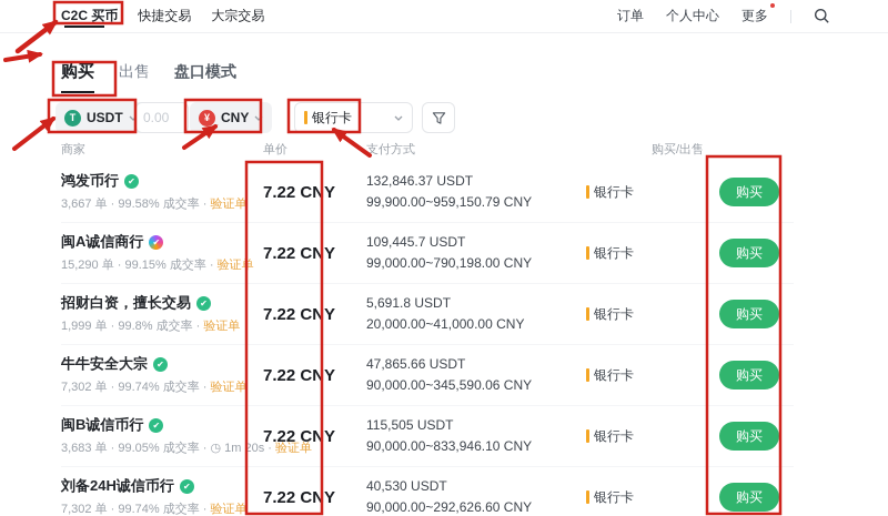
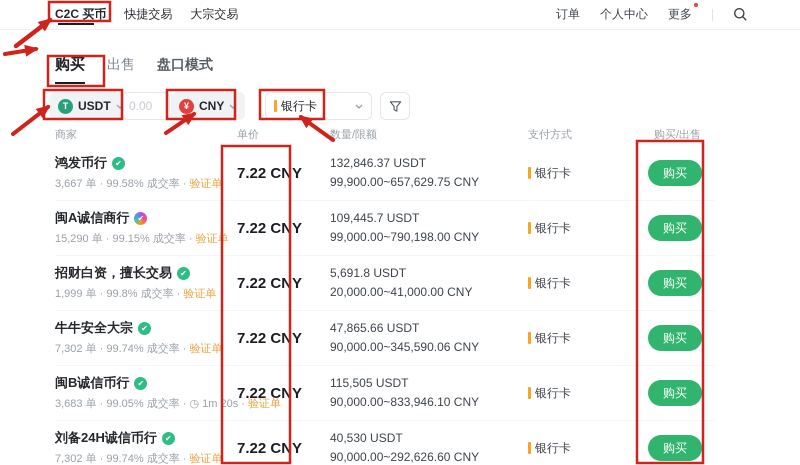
  C2C 买币
  快捷交易
  大宗交易
  订单
  个人中心
  更多
  购买
  出售
  盘口模式
  T
  USDT
  0.00
  ¥
  CNY
  银行卡
  商家
  单价
+ 数量/限额
  支付方式
  购买/出售
  鸿发币行
  ✔
  3,667 单 · 99.58% 成交率 · 验证单
  7.22 CNY
  132,846.37 USDT
- 99,900.00~959,150.79 CNY
+ 99,900.00~657,629.75 CNY
  银行卡
  购买
  闽A诚信商行
  ✔
  15,290 单 · 99.15% 成交率 · 验证
  7.22 CNY
  109,445.7 USDT
  99,000.00~790,198.00 CNY
  银行卡
  购买
  招财白资，擅长交易
  ✔
  1,999 单 · 99.8% 成交率 · 验证单
  7.22 CNY
  5,691.8 USDT
  20,000.00~41,000.00 CNY
  银行卡
  购买
  牛牛安全大宗
  ✔
  7,302 单 · 99.74% 成交率 · 验证单
  7.22 CNY
  47,865.66 USDT
  90,000.00~345,590.06 CNY
  银行卡
  购买
  闽B诚信币行
  ✔
  3,683 单 · 99.05% 成交率 · ◷ 1m 20s · 验证单
  7.22 CNY
  115,505 USDT
  90,000.00~833,946.10 CNY
  银行卡
  购买
  刘备24H诚信币行
  ✔
  7,302 单 · 99.74% 成交率 · 验证单
  7.22 CNY
  40,530 USDT
  90,000.00~292,626.60 CNY
  银行卡
  购买
